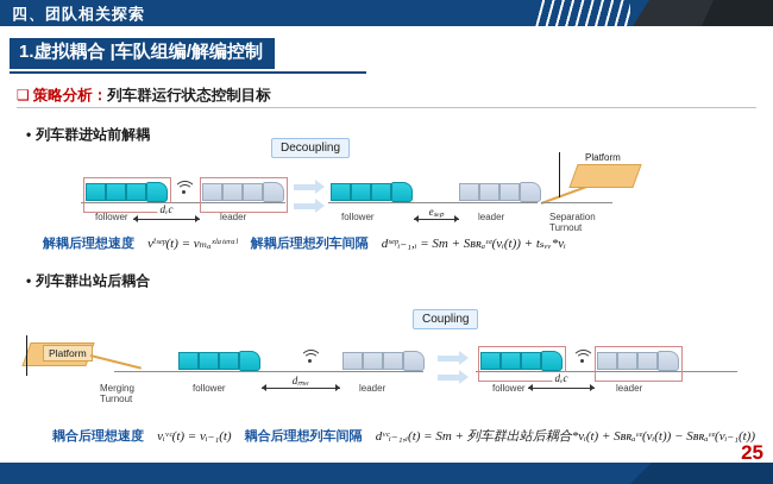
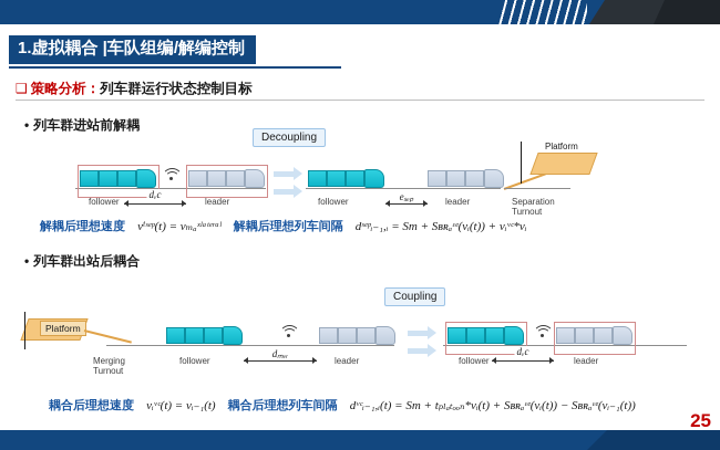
- 四、团队相关探索
  1.虚拟耦合 |车队组编/解编控制
  ❑ 策略分析：列车群运行状态控制目标
  • 列车群进站前解耦
  Decoupling
  follower
  leader
  dᵥc
  follower
  leader
  eₛₑₚ
  Separation Turnout
  Platform
- 解耦后理想速度 vⁱˢᵉᵖ(t) = vₘₐˣˡᵃᵗᵉʳᵃˡ 解耦后理想列车间隔 dˢᵉᵖᵢ₋₁,ᵢ = Sm + Sʙʀₐᵋᵉ(vᵢ(t)) + tₛᵥᵥ*vᵢ
+ 解耦后理想速度 vⁱˢᵉᵖ(t) = vₘₐˣˡᵃᵗᵉʳᵃˡ 解耦后理想列车间隔 dˢᵉᵖᵢ₋₁,ᵢ = Sm + Sʙʀₐᵋᵉ(vᵢ(t)) + vᵢᵛᶜ*vᵢ
  • 列车群出站后耦合
  Coupling
  Platform
  Merging Turnout
  follower
  leader
  dₘₑᵣ
  follower
  leader
  dᵥc
- 耦合后理想速度 vᵢᵛᶜ(t) = vᵢ₋₁(t) 耦合后理想列车间隔 dᵛᶜᵢ₋₁,ᵢ(t) = Sm + 列车群出站后耦合*vᵢ(t) + Sʙʀₐᵋᵉ(vᵢ(t)) − Sʙʀₐᵋᵉ(vᵢ₋₁(t))
+ 耦合后理想速度 vᵢᵛᶜ(t) = vᵢ₋₁(t) 耦合后理想列车间隔 dᵛᶜᵢ₋₁,ᵢ(t) = Sm + tₚₗₐₜₒₒₙ*vᵢ(t) + Sʙʀₐᵋᵉ(vᵢ(t)) − Sʙʀₐᵋᵉ(vᵢ₋₁(t))
  25
